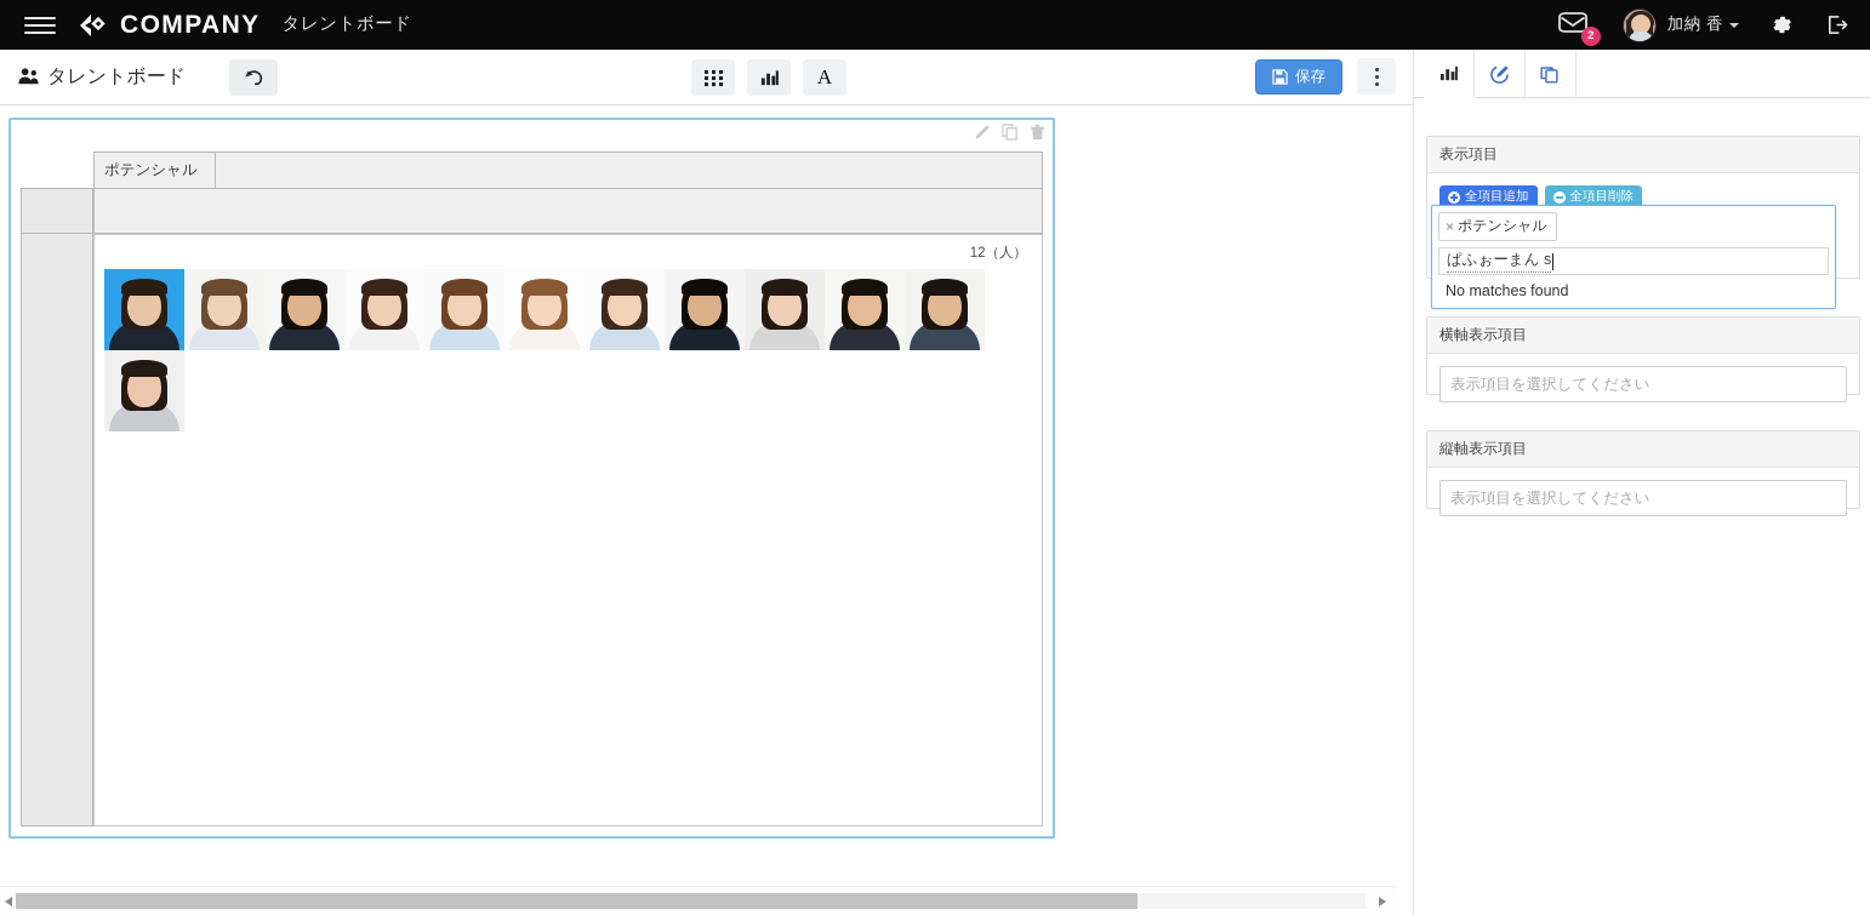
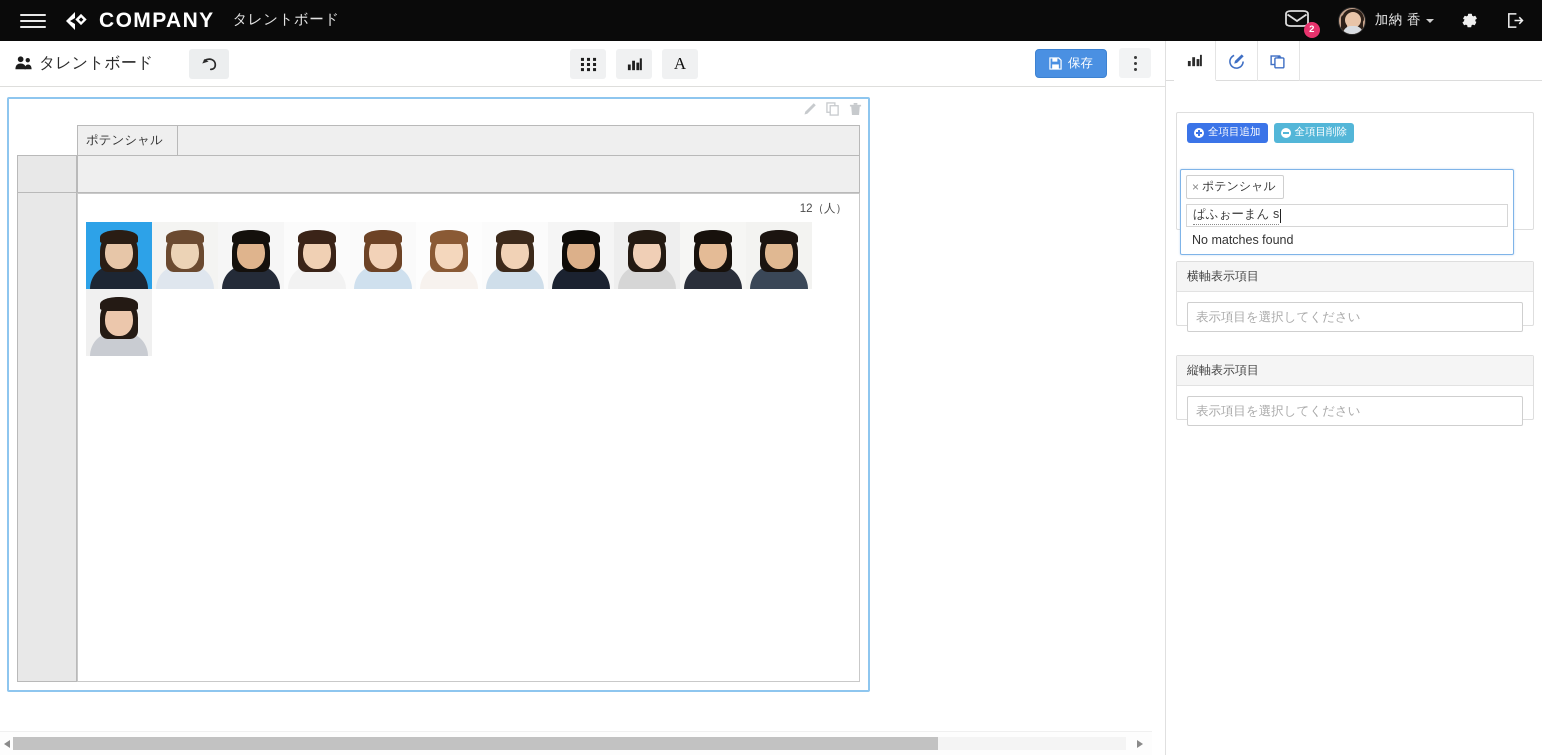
  COMPANY
  タレントボード
  2
  加納 香
  タレントボード
  A
  保存
  ポテンシャル
  12（人）
- 表示項目
  全項目追加
  全項目削除
  ×
  ポテンシャル
  ぱふぉーまん s
  No matches found
  横軸表示項目
  表示項目を選択してください
  縦軸表示項目
  表示項目を選択してください
